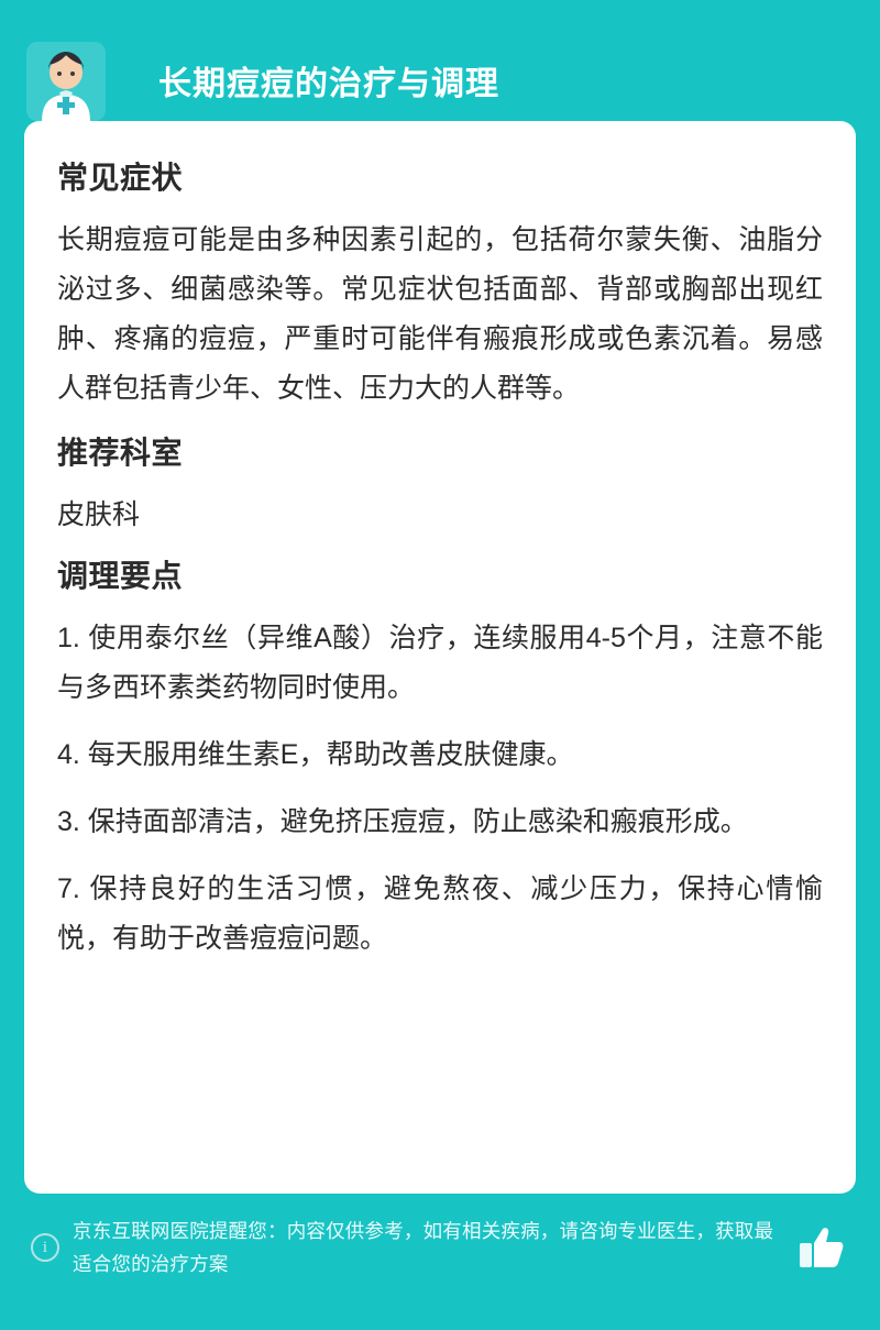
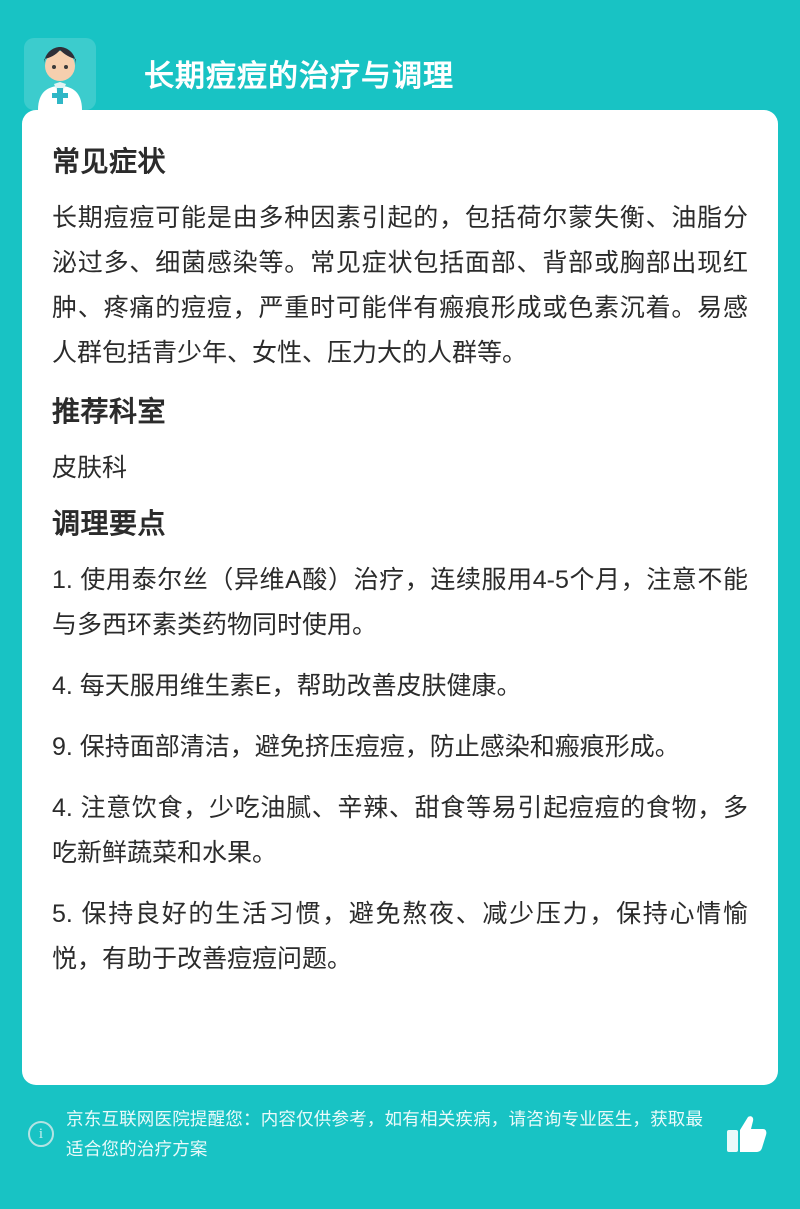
  长期痘痘的治疗与调理
  常见症状
  长期痘痘可能是由多种因素引起的，包括荷尔蒙失衡、油脂分泌过多、细菌感染等。常见症状包括面部、背部或胸部出现红肿、疼痛的痘痘，严重时可能伴有瘢痕形成或色素沉着。易感人群包括青少年、女性、压力大的人群等。
  推荐科室
  皮肤科
  调理要点
  1. 使用泰尔丝（异维A酸）治疗，连续服用4-5个月，注意不能与多西环素类药物同时使用。
  4. 每天服用维生素E，帮助改善皮肤健康。
- 3. 保持面部清洁，避免挤压痘痘，防止感染和瘢痕形成。
+ 9. 保持面部清洁，避免挤压痘痘，防止感染和瘢痕形成。
+ 4. 注意饮食，少吃油腻、辛辣、甜食等易引起痘痘的食物，多吃新鲜蔬菜和水果。
- 7. 保持良好的生活习惯，避免熬夜、减少压力，保持心情愉悦，有助于改善痘痘问题。
+ 5. 保持良好的生活习惯，避免熬夜、减少压力，保持心情愉悦，有助于改善痘痘问题。
  i
  京东互联网医院提醒您：内容仅供参考，如有相关疾病，请咨询专业医生，获取最适合您的治疗方案
